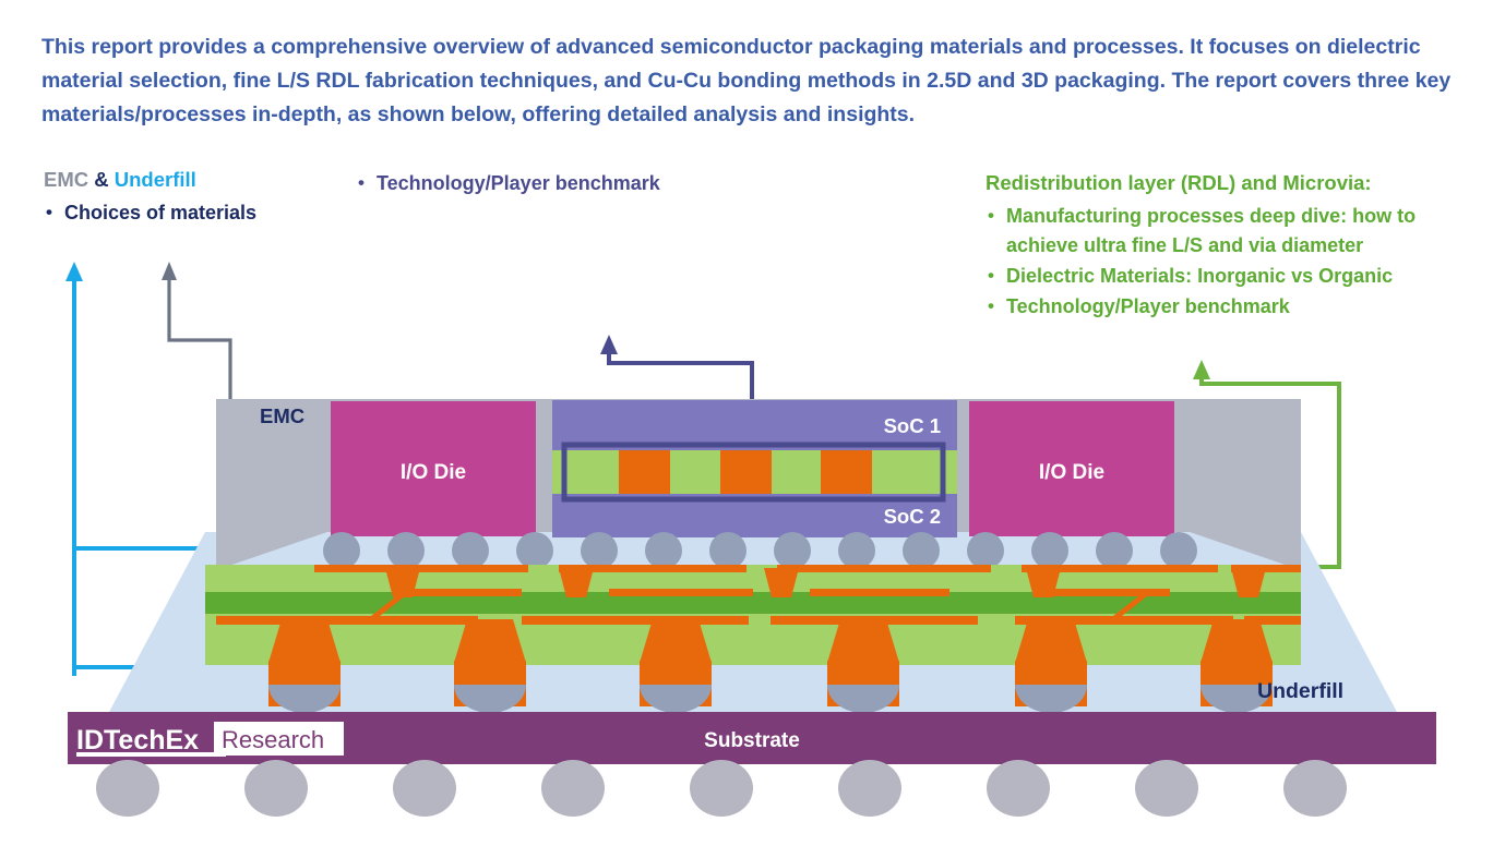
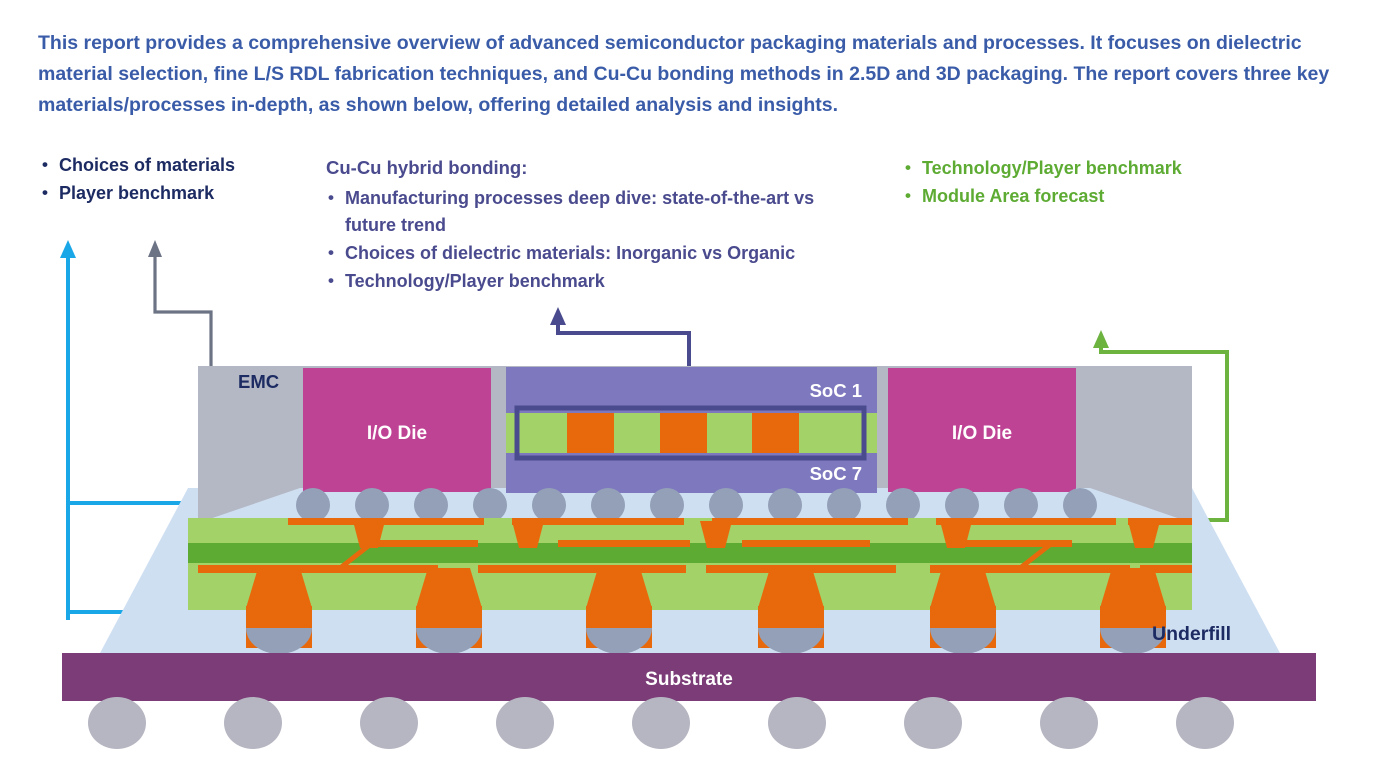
  This report provides a comprehensive overview of advanced semiconductor packaging materials and processes. It focuses on dielectric material selection, fine L/S RDL fabrication techniques, and Cu-Cu bonding methods in 2.5D and 3D packaging. The report covers three key materials/processes in-depth, as shown below, offering detailed analysis and insights.
- EMC & Underfill
  Choices of materials
+ Player benchmark
+ Cu-Cu hybrid bonding:
+ Manufacturing processes deep dive: state-of-the-art vs future trend
+ Choices of dielectric materials: Inorganic vs Organic
  Technology/Player benchmark
- Redistribution layer (RDL) and Microvia:
- Manufacturing processes deep dive: how to achieve ultra fine L/S and via diameter
- Dielectric Materials: Inorganic vs Organic
  Technology/Player benchmark
+ Module Area forecast
  EMC
  I/O Die
  I/O Die
  SoC 1
- SoC 2
+ SoC 7
  Substrate
- IDTechEx
- Research
  Underfill
